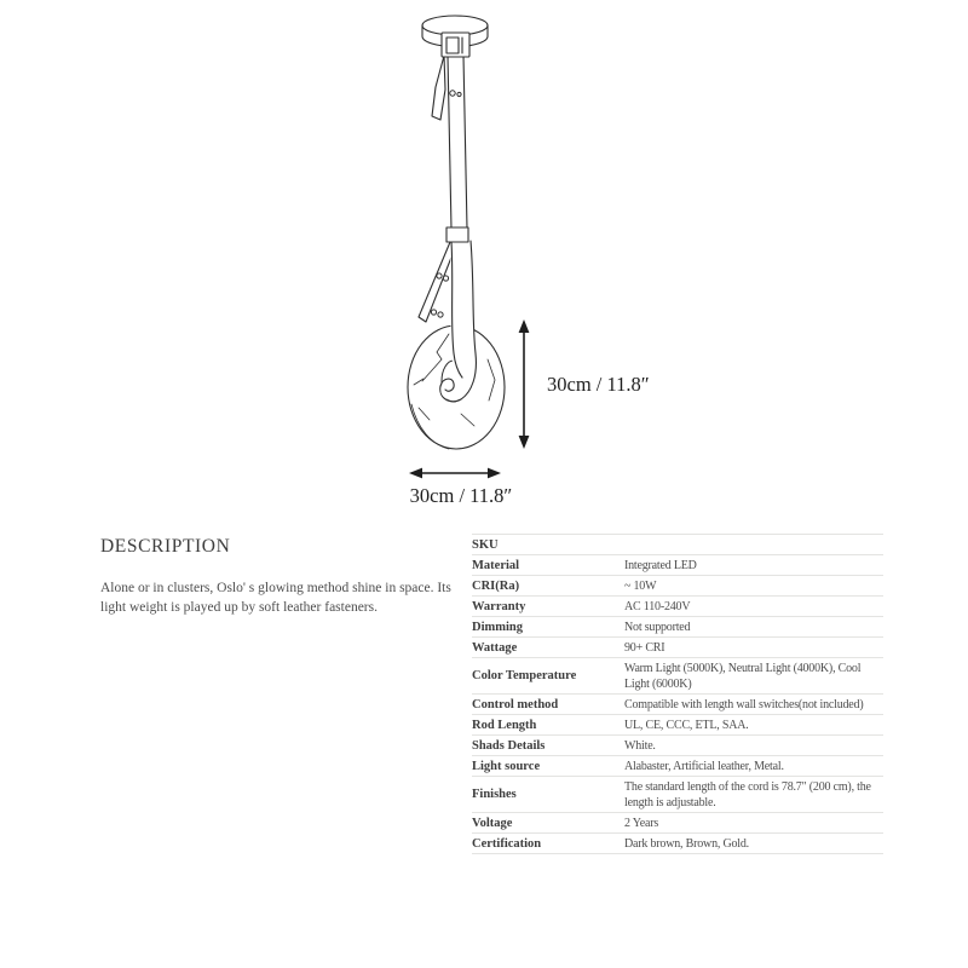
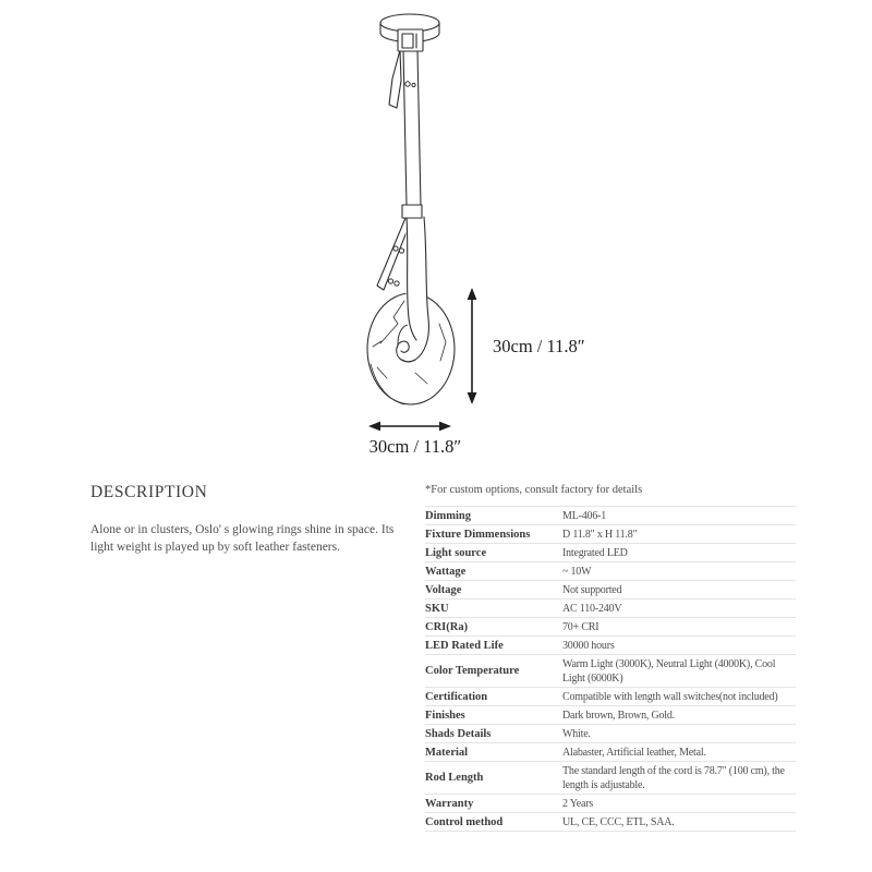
  30cm / 11.8″
  30cm / 11.8″
  DESCRIPTION
- Alone or in clusters, Oslo' s glowing method shine in space. Its light weight is played up by soft leather fasteners.
+ Alone or in clusters, Oslo' s glowing rings shine in space. Its light weight is played up by soft leather fasteners.
+ *For custom options, consult factory for details
- SKU
+ Dimming
+ ML-406-1
+ Fixture Dimmensions
+ D 11.8" x H 11.8"
- Material
+ Light source
  Integrated LED
- CRI(Ra)
+ Wattage
  ~ 10W
- Warranty
+ Voltage
- AC 110-240V
+ Not supported
- Dimming
+ SKU
- Not supported
+ AC 110-240V
- Wattage
+ CRI(Ra)
- 90+ CRI
+ 70+ CRI
+ LED Rated Life
+ 30000 hours
  Color Temperature
- Warm Light (5000K), Neutral Light (4000K), Cool Light (6000K)
+ Warm Light (3000K), Neutral Light (4000K), Cool Light (6000K)
- Control method
+ Certification
  Compatible with length wall switches(not included)
- Rod Length
+ Finishes
- UL, CE, CCC, ETL, SAA.
+ Dark brown, Brown, Gold.
  Shads Details
  White.
- Light source
+ Material
  Alabaster, Artificial leather, Metal.
- Finishes
+ Rod Length
- The standard length of the cord is 78.7" (200 cm), the length is adjustable.
+ The standard length of the cord is 78.7" (100 cm), the length is adjustable.
- Voltage
+ Warranty
  2 Years
- Certification
+ Control method
- Dark brown, Brown, Gold.
+ UL, CE, CCC, ETL, SAA.
